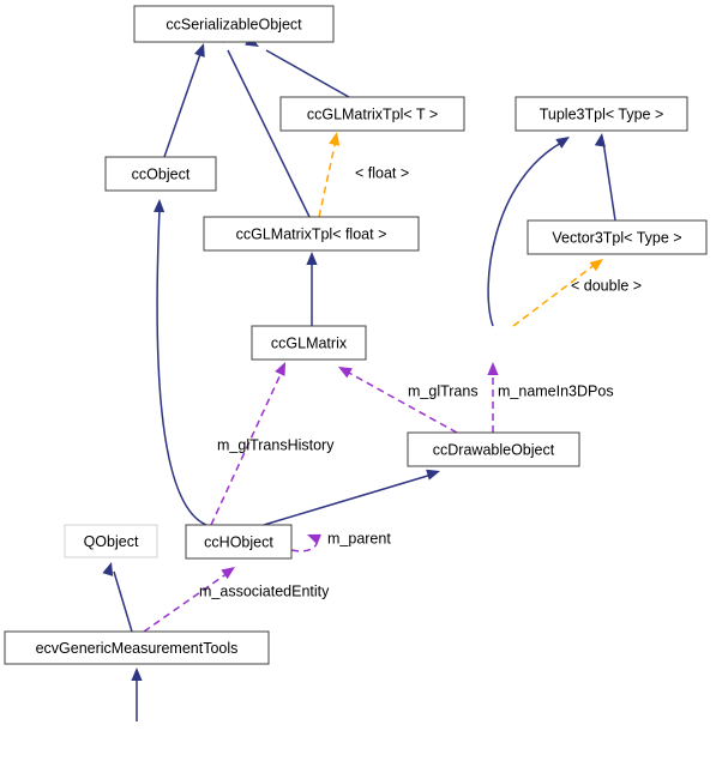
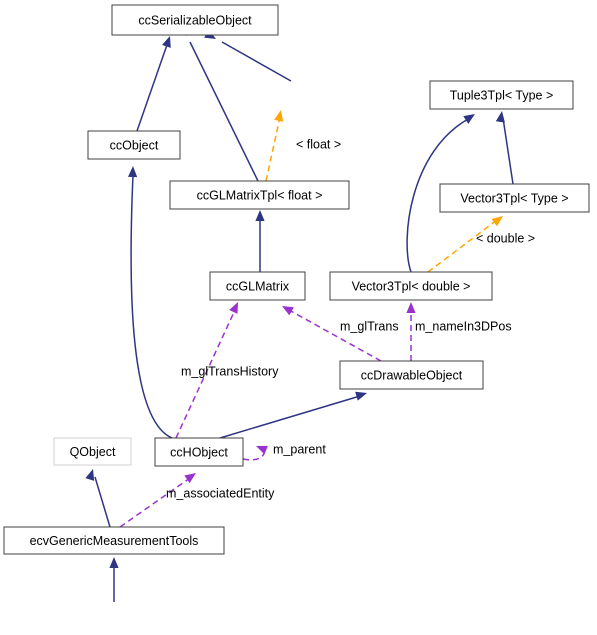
  ccSerializableObject
- ccGLMatrixTpl< T >
  Tuple3Tpl< Type >
  ccObject
  ccGLMatrixTpl< float >
  Vector3Tpl< Type >
  ccGLMatrix
+ Vector3Tpl< double >
  ccDrawableObject
  QObject
  ccHObject
  ecvGenericMeasurementTools
  < float >
  < double >
  m_glTransHistory
  m_glTrans
  m_nameIn3DPos
  m_parent
  m_associatedEntity
